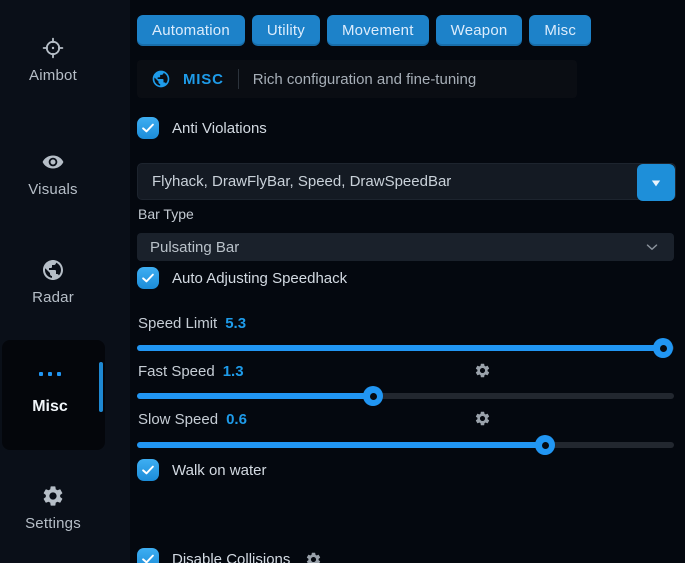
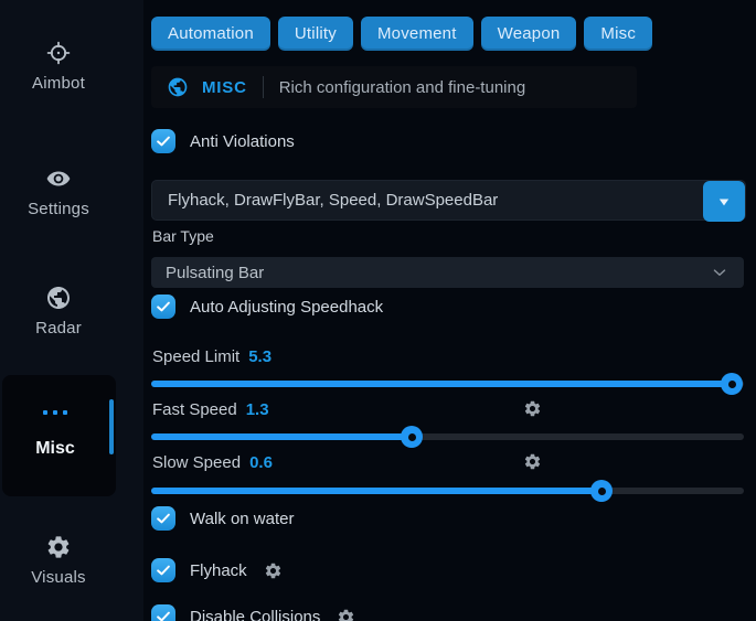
  Aimbot
- Visuals
+ Settings
  Radar
  Misc
- Settings
+ Visuals
  Automation
  Utility
  Movement
  Weapon
  Misc
  MISC
  Rich configuration and fine-tuning
  Anti Violations
  Flyhack, DrawFlyBar, Speed, DrawSpeedBar
  Bar Type
  Pulsating Bar
  Auto Adjusting Speedhack
  Speed Limit
  5.3
  Fast Speed
  1.3
  Slow Speed
  0.6
  Walk on water
+ Flyhack
  Disable Collisions
